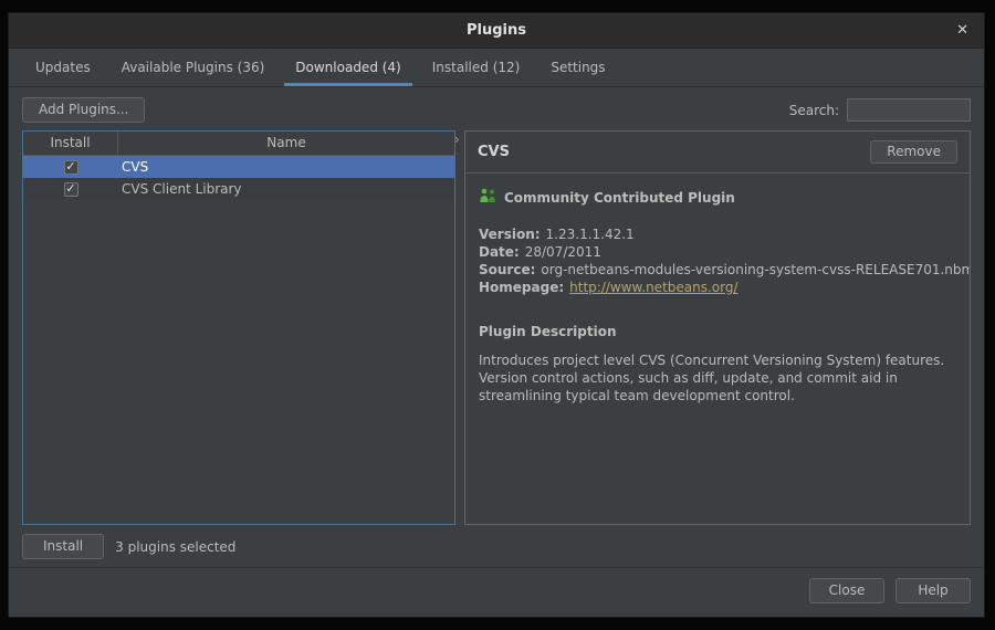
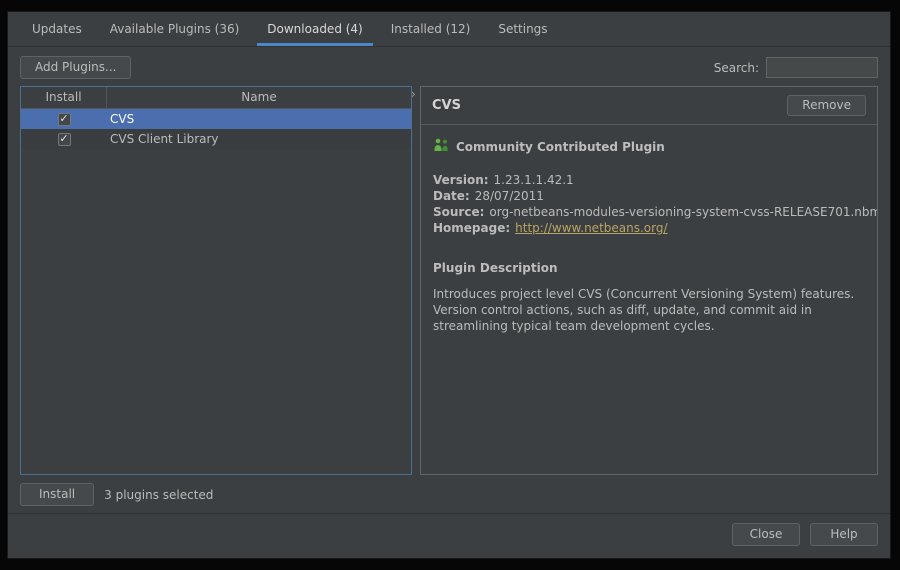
- Plugins
- ✕
  Updates
  Available Plugins (36)
  Downloaded (4)
  Installed (12)
  Settings
  Add Plugins...
  Search:
  Install
  Name
  CVS
  CVS Client Library
  ›
  CVS
  Remove
  Community Contributed Plugin
  Version: 1.23.1.1.42.1
  Date: 28/07/2011
  Source: org-netbeans-modules-versioning-system-cvss-RELEASE701.nbm
  Homepage: http://www.netbeans.org/
  Plugin Description
- Introduces project level CVS (Concurrent Versioning System) features. Version control actions, such as diff, update, and commit aid in streamlining typical team development control.
+ Introduces project level CVS (Concurrent Versioning System) features. Version control actions, such as diff, update, and commit aid in streamlining typical team development cycles.
  Install
  3 plugins selected
  Close
  Help
